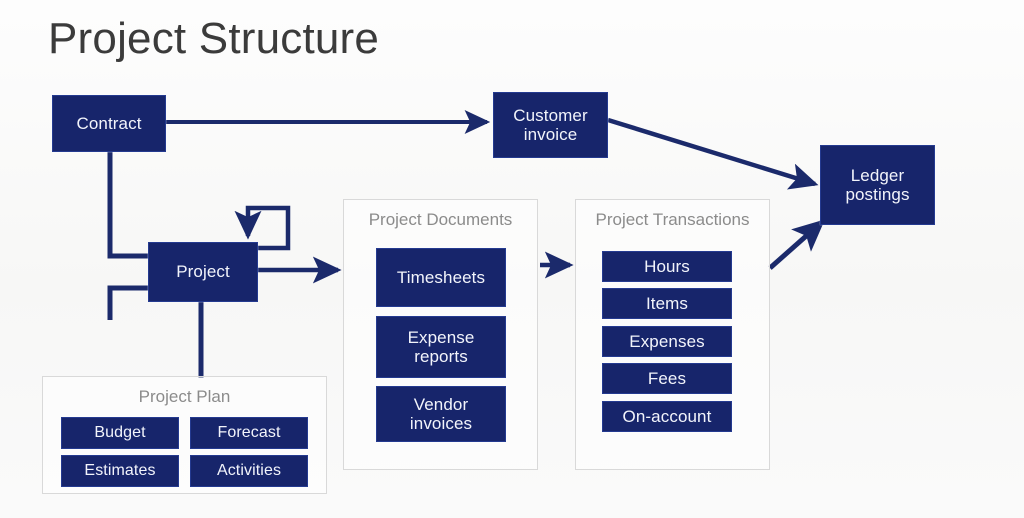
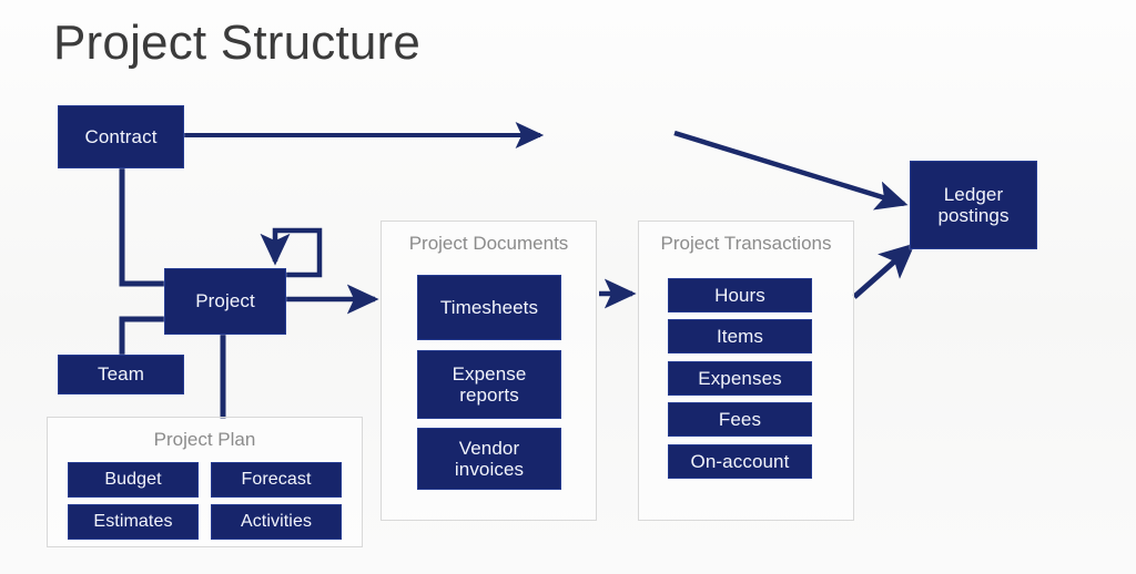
  Project Structure
  Contract
- Customer
- invoice
  Ledger
  postings
  Project
+ Team
  Project Plan
  Budget
  Forecast
  Estimates
  Activities
  Project Documents
  Timesheets
  Expense
  reports
  Vendor
  invoices
  Project Transactions
  Hours
  Items
  Expenses
  Fees
  On-account
